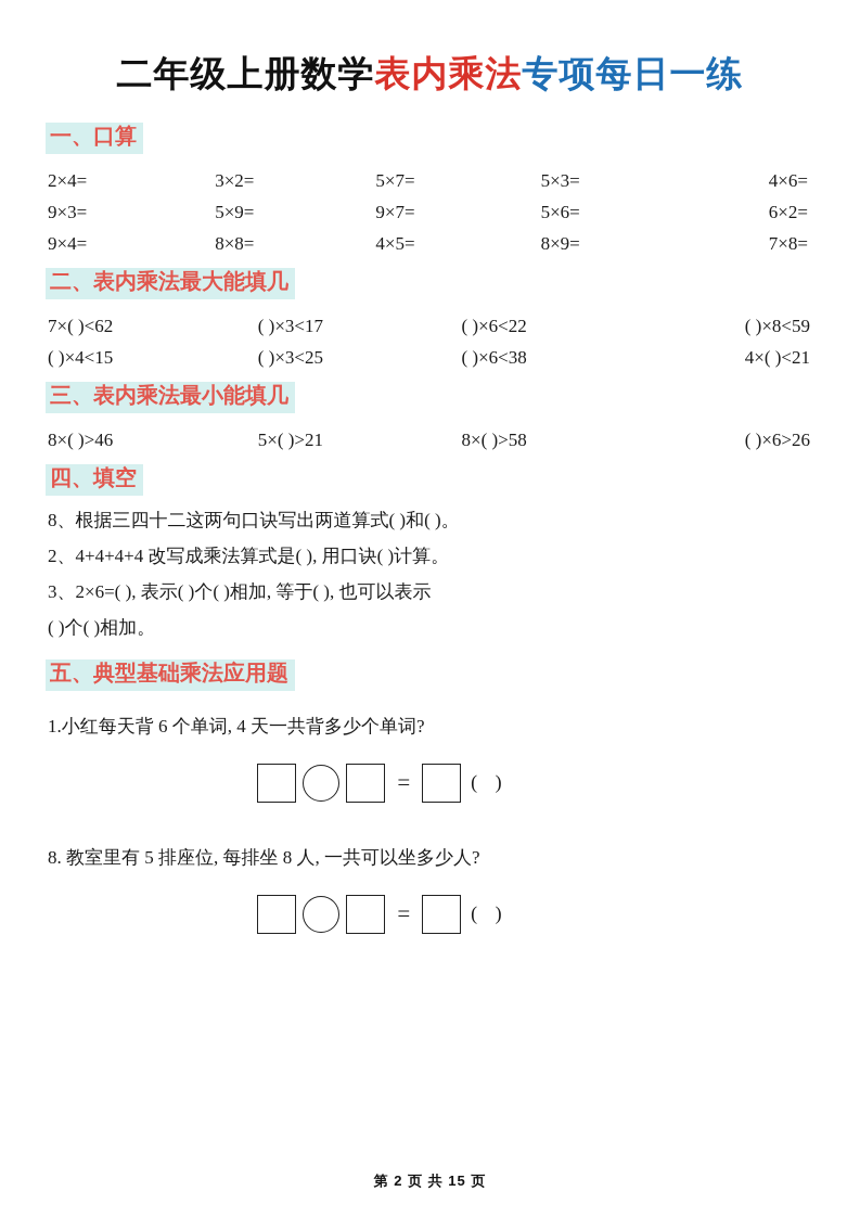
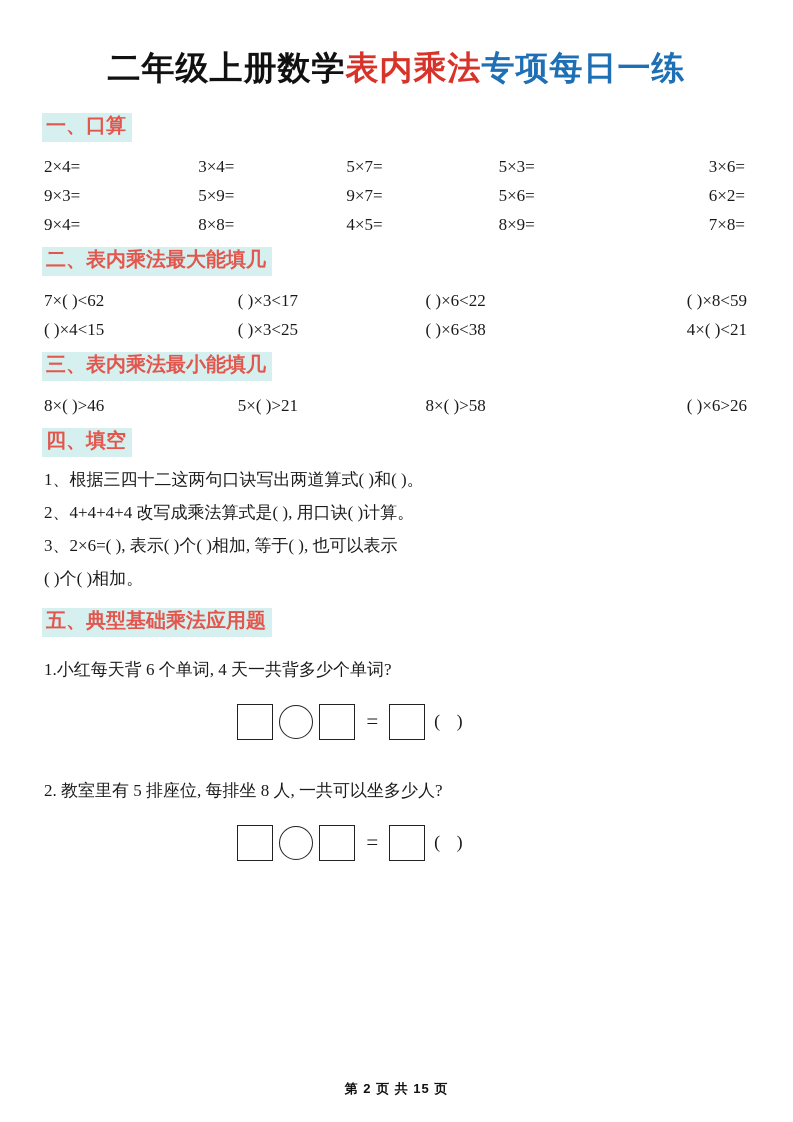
  二年级上册数学表内乘法专项每日一练
  一、口算
  2×4=
- 3×2=
+ 3×4=
  5×7=
  5×3=
- 4×6=
+ 3×6=
  9×3=
  5×9=
  9×7=
  5×6=
  6×2=
  9×4=
  8×8=
  4×5=
  8×9=
  7×8=
  二、表内乘法最大能填几
  7×( )<62
  ( )×3<17
  ( )×6<22
  ( )×8<59
  ( )×4<15
  ( )×3<25
  ( )×6<38
  4×( )<21
  三、表内乘法最小能填几
  8×( )>46
  5×( )>21
  8×( )>58
  ( )×6>26
  四、填空
- 8、根据三四十二这两句口诀写出两道算式( )和( )。
+ 1、根据三四十二这两句口诀写出两道算式( )和( )。
  2、4+4+4+4 改写成乘法算式是( ), 用口诀( )计算。
  3、2×6=( ), 表示( )个( )相加, 等于( ), 也可以表示
  ( )个( )相加。
  五、典型基础乘法应用题
  1.小红每天背 6 个单词, 4 天一共背多少个单词?
  =
  ( )
- 8. 教室里有 5 排座位, 每排坐 8 人, 一共可以坐多少人?
+ 2. 教室里有 5 排座位, 每排坐 8 人, 一共可以坐多少人?
  =
  ( )
  第 2 页 共 15 页
